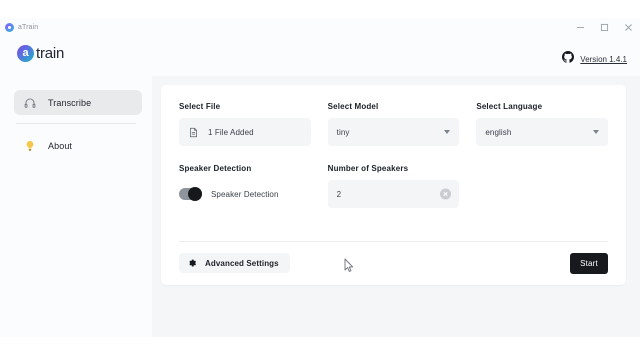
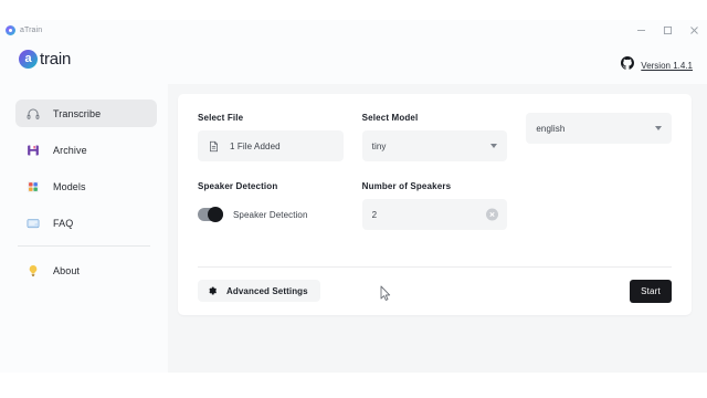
  a
  train
  Version 1.4.1
  Transcribe
+ Archive
+ Models
+ FAQ
  About
  Select File
  1 File Added
  Select Model
  tiny
- Select Language
  english
  Speaker Detection
  Speaker Detection
  Number of Speakers
  2
  Advanced Settings
  Start
